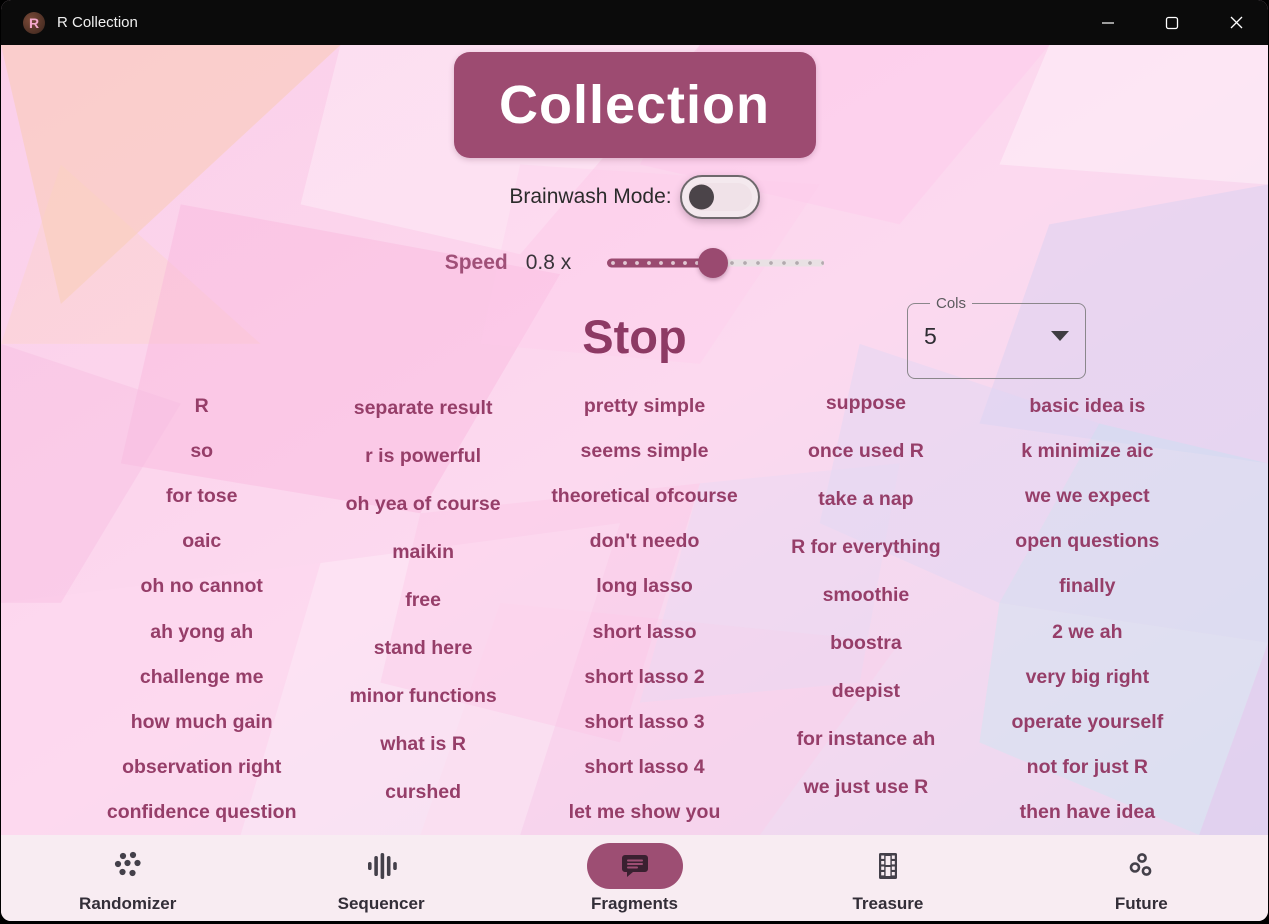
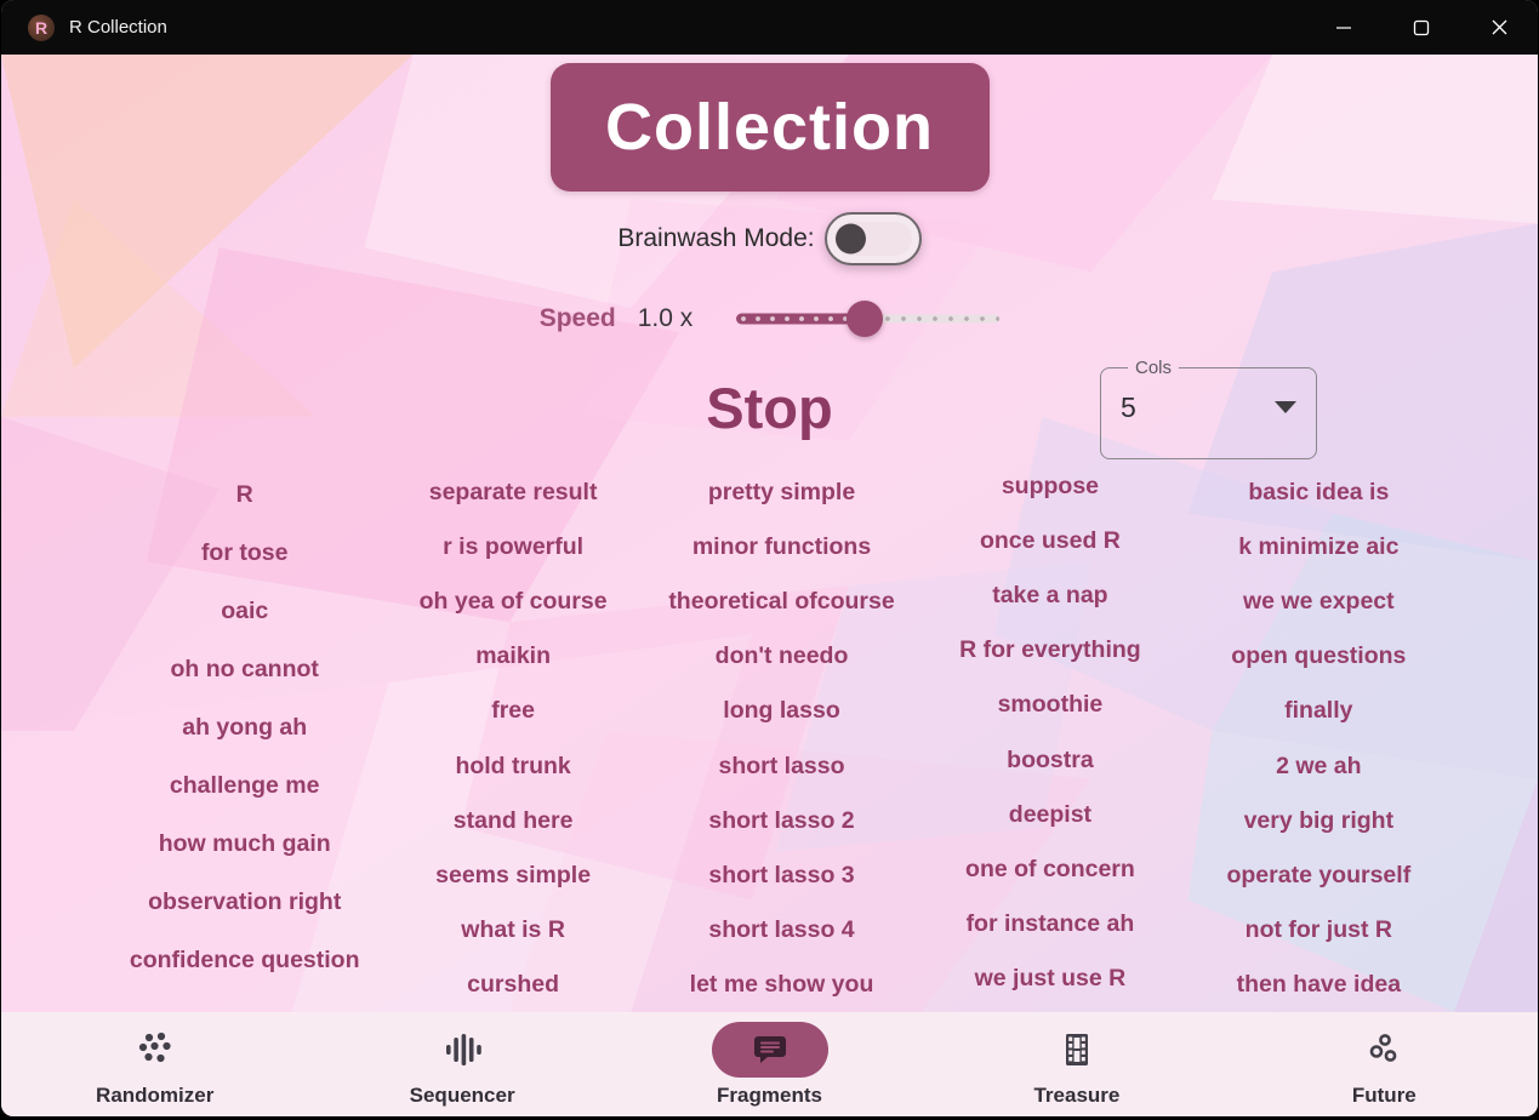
  R
  R Collection
  Collection
  Brainwash Mode:
  Speed
- 0.8 x
+ 1.0 x
  Stop
  Cols
  5
  R
- so
  for tose
  oaic
  oh no cannot
  ah yong ah
  challenge me
  how much gain
  observation right
  confidence question
  separate result
  r is powerful
  oh yea of course
  maikin
  free
+ hold trunk
  stand here
- minor functions
+ seems simple
  what is R
  curshed
  pretty simple
- seems simple
+ minor functions
  theoretical ofcourse
  don't needo
  long lasso
  short lasso
  short lasso 2
  short lasso 3
  short lasso 4
  let me show you
  suppose
  once used R
  take a nap
  R for everything
  smoothie
  boostra
  deepist
+ one of concern
  for instance ah
  we just use R
  basic idea is
  k minimize aic
  we we expect
  open questions
  finally
  2 we ah
  very big right
  operate yourself
  not for just R
  then have idea
  Randomizer
  Sequencer
  Fragments
  Treasure
  Future
